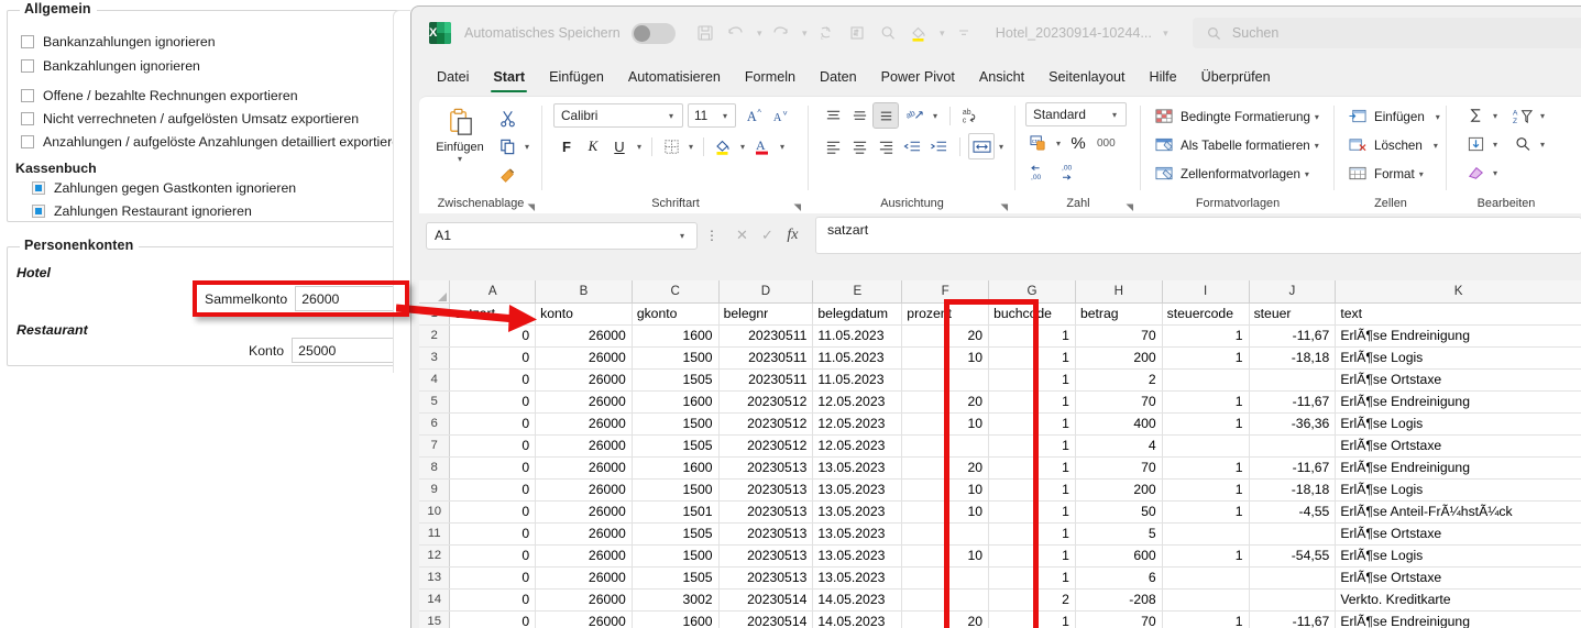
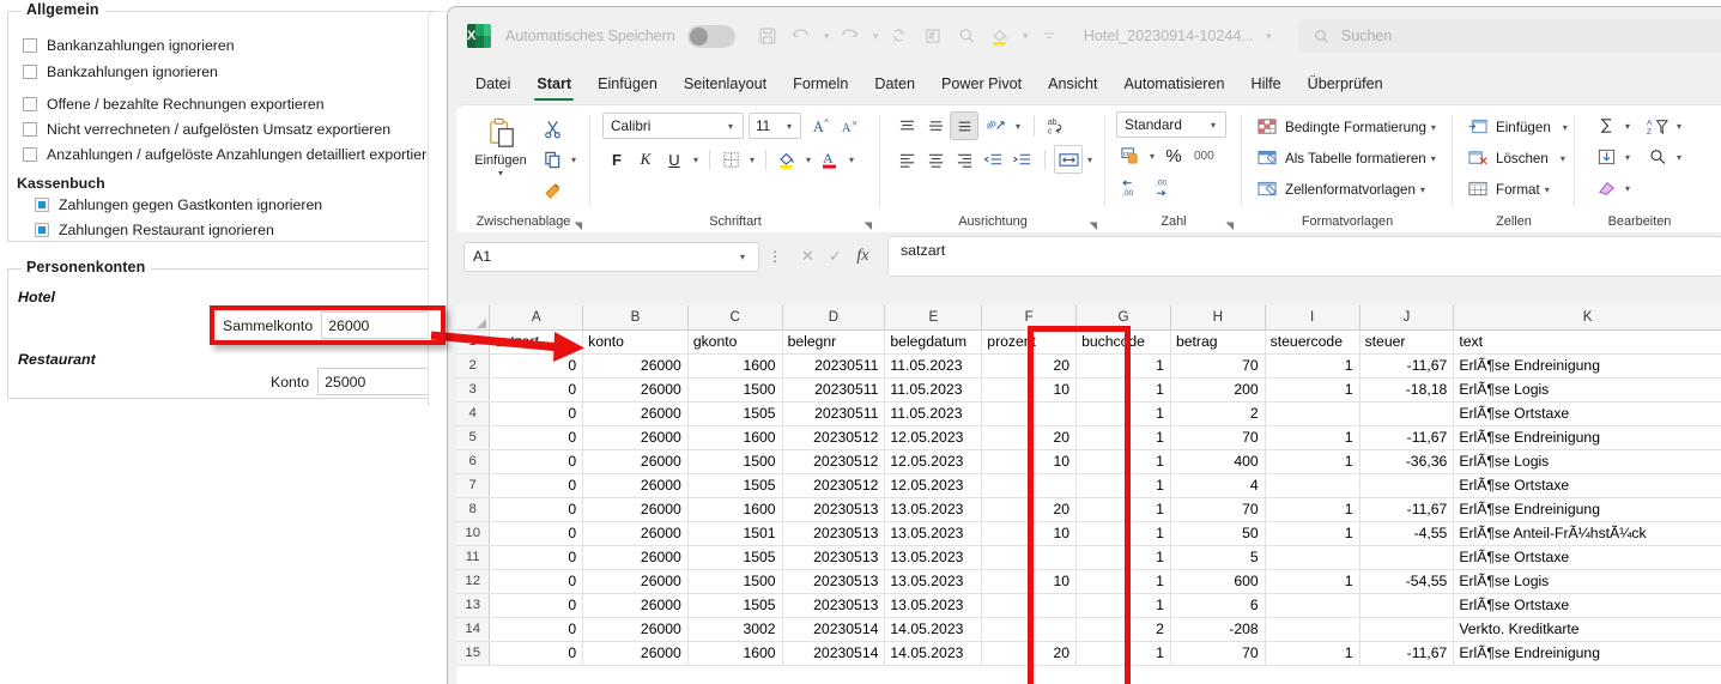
  Allgemein
  Bankanzahlungen ignorieren
  Bankzahlungen ignorieren
  Offene / bezahlte Rechnungen exportieren
  Nicht verrechneten / aufgelösten Umsatz exportieren
  Anzahlungen / aufgelöste Anzahlungen detailliert exportier
  Kassenbuch
  Zahlungen gegen Gastkonten ignorieren
  Zahlungen Restaurant ignorieren
  Personenkonten
  Hotel
  Sammelkonto
  26000
  Restaurant
  Konto
  25000
  X
  Automatisches Speichern
  ▾
  ▾
  ▾
  Hotel_20230914-10244...
  ▾
  Suchen
  Datei
  Start
  Einfügen
- Automatisieren
+ Seitenlayout
  Formeln
  Daten
  Power Pivot
  Ansicht
- Seitenlayout
+ Automatisieren
  Hilfe
  Überprüfen
  Einfügen
  ▾
  ▾
  Zwischenablage
  ◥
  Calibri
  ▾
  11
  ▾
  A
  ^
  A
  ˅
  F
  K
  U
  ▾
  ▾
  ▾
  A
  ▾
  Schriftart
  ◥
  ▾
  ▾
  Ausrichtung
  ◥
  Standard
  ▾
  ▾
  %
  000
  Zahl
  ◥
  Bedingte Formatierung
  ▾
  Als Tabelle formatieren
  ▾
  Zellenformatvorlagen
  ▾
  Formatvorlagen
  Einfügen
  ▾
  Löschen
  ▾
  Format
  ▾
  Zellen
  ▾
  ▾
  ▾
  ▾
  ▾
  Bearbeiten
  A1
  ▾
  ⋮
  ✕
  ✓
  fx
  satzart
  	A	B	C	D	E	F	G	H	I	J	K
  		konto	gkonto	belegnr	belegdatum	prozent	buchcode	betrag	steuercode	steuer	text
  2	0	26000	1600	20230511	11.05.2023	20	1	70	1	-11,67	ErlÃ¶se Endreinigung
  3	0	26000	1500	20230511	11.05.2023	10	1	200	1	-18,18	ErlÃ¶se Logis
  4	0	26000	1505	20230511	11.05.2023		1	2			ErlÃ¶se Ortstaxe
  5	0	26000	1600	20230512	12.05.2023	20	1	70	1	-11,67	ErlÃ¶se Endreinigung
  6	0	26000	1500	20230512	12.05.2023	10	1	400	1	-36,36	ErlÃ¶se Logis
  7	0	26000	1505	20230512	12.05.2023		1	4			ErlÃ¶se Ortstaxe
  8	0	26000	1600	20230513	13.05.2023	20	1	70	1	-11,67	ErlÃ¶se Endreinigung
- 9	0	26000	1500	20230513	13.05.2023	10	1	200	1	-18,18	ErlÃ¶se Logis
  10	0	26000	1501	20230513	13.05.2023	10	1	50	1	-4,55	ErlÃ¶se Anteil-FrÃ¼hstÃ¼ck
  11	0	26000	1505	20230513	13.05.2023		1	5			ErlÃ¶se Ortstaxe
  12	0	26000	1500	20230513	13.05.2023	10	1	600	1	-54,55	ErlÃ¶se Logis
  13	0	26000	1505	20230513	13.05.2023		1	6			ErlÃ¶se Ortstaxe
  14	0	26000	3002	20230514	14.05.2023		2	-208			Verkto. Kreditkarte
  15	0	26000	1600	20230514	14.05.2023	20	1	70	1	-11,67	ErlÃ¶se Endreinigung
